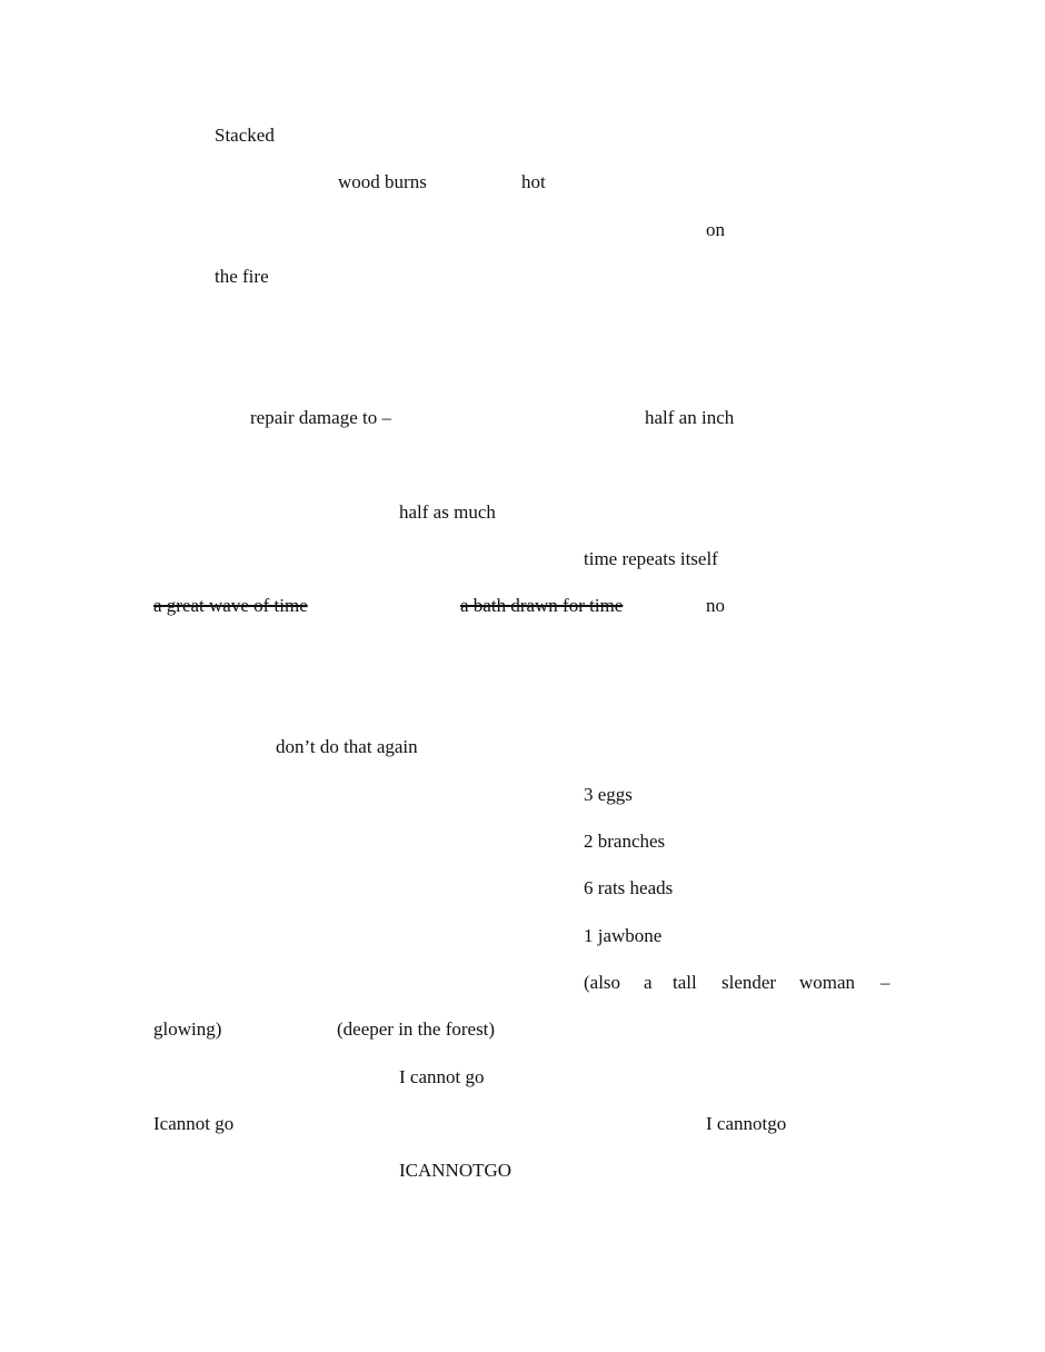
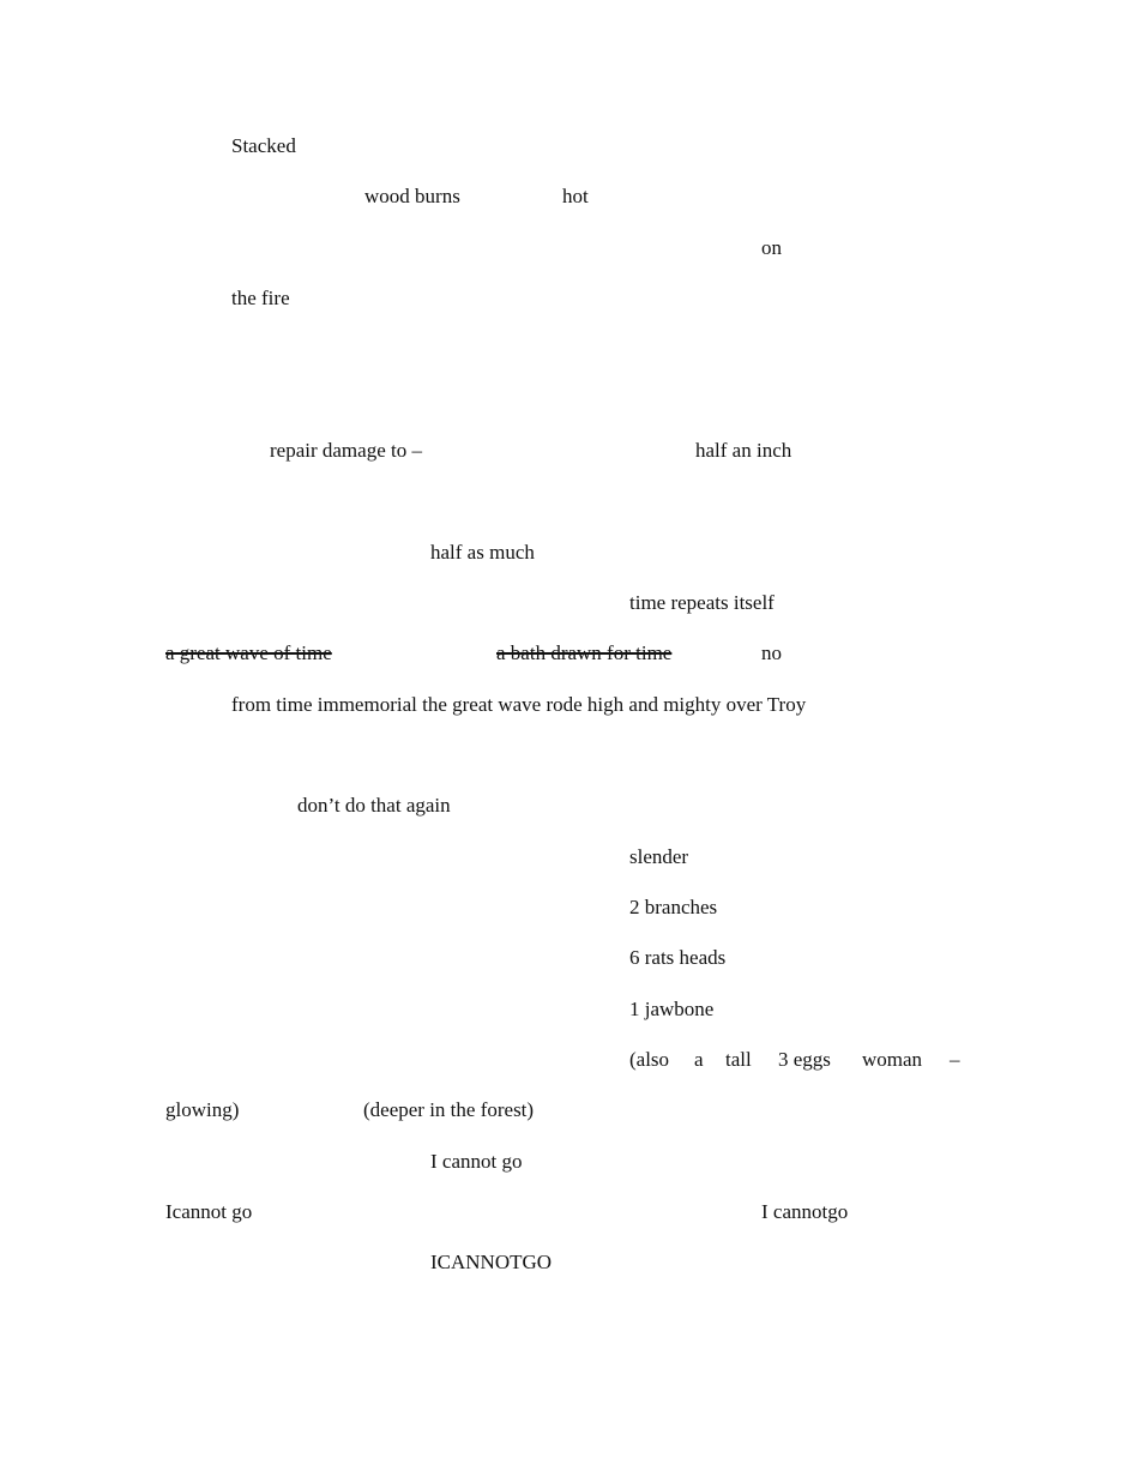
  Stacked
  wood burns
  hot
  on
  the fire
  repair damage to –
  half an inch
  half as much
  time repeats itself
  a great wave of time
  a bath drawn for time
  no
+ from time immemorial the great wave rode high and mighty over Troy
  don’t do that again
- 3 eggs
+ slender
  2 branches
  6 rats heads
  1 jawbone
  (also
  a
  tall
- slender
+ 3 eggs
  woman
  –
  glowing)
  (deeper in the forest)
  I cannot go
  Icannot go
  I cannotgo
  ICANNOTGO
